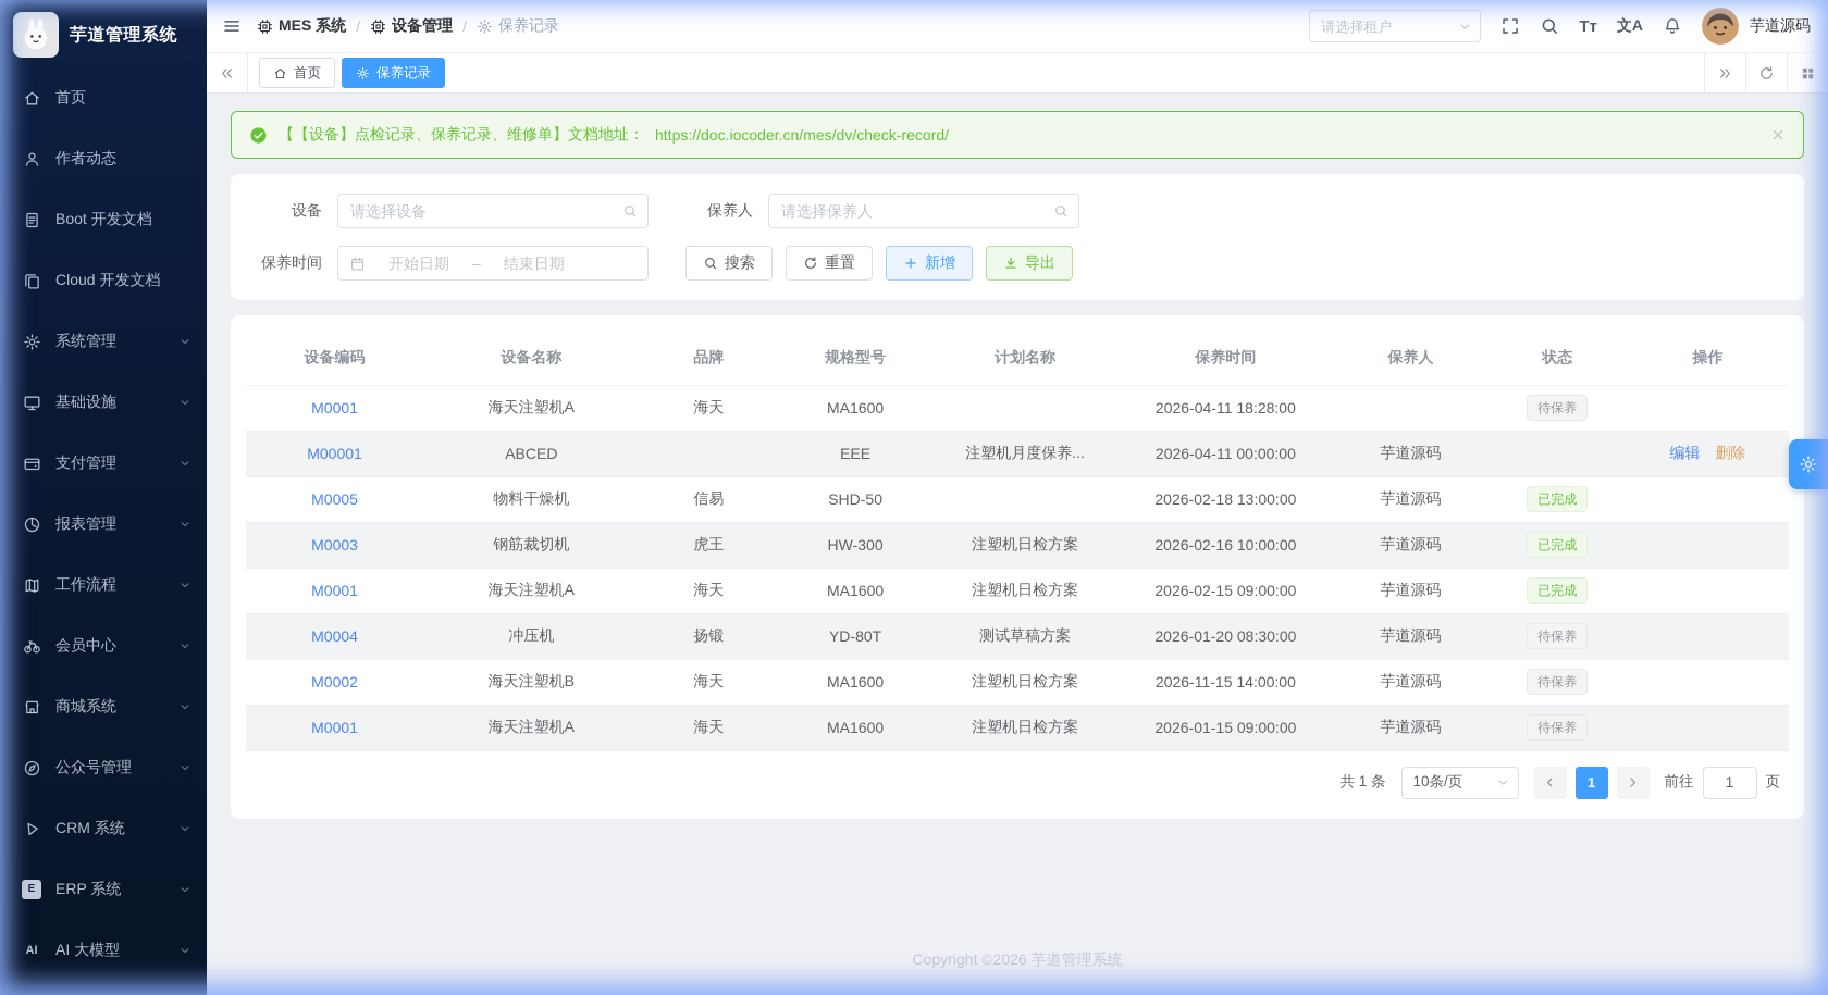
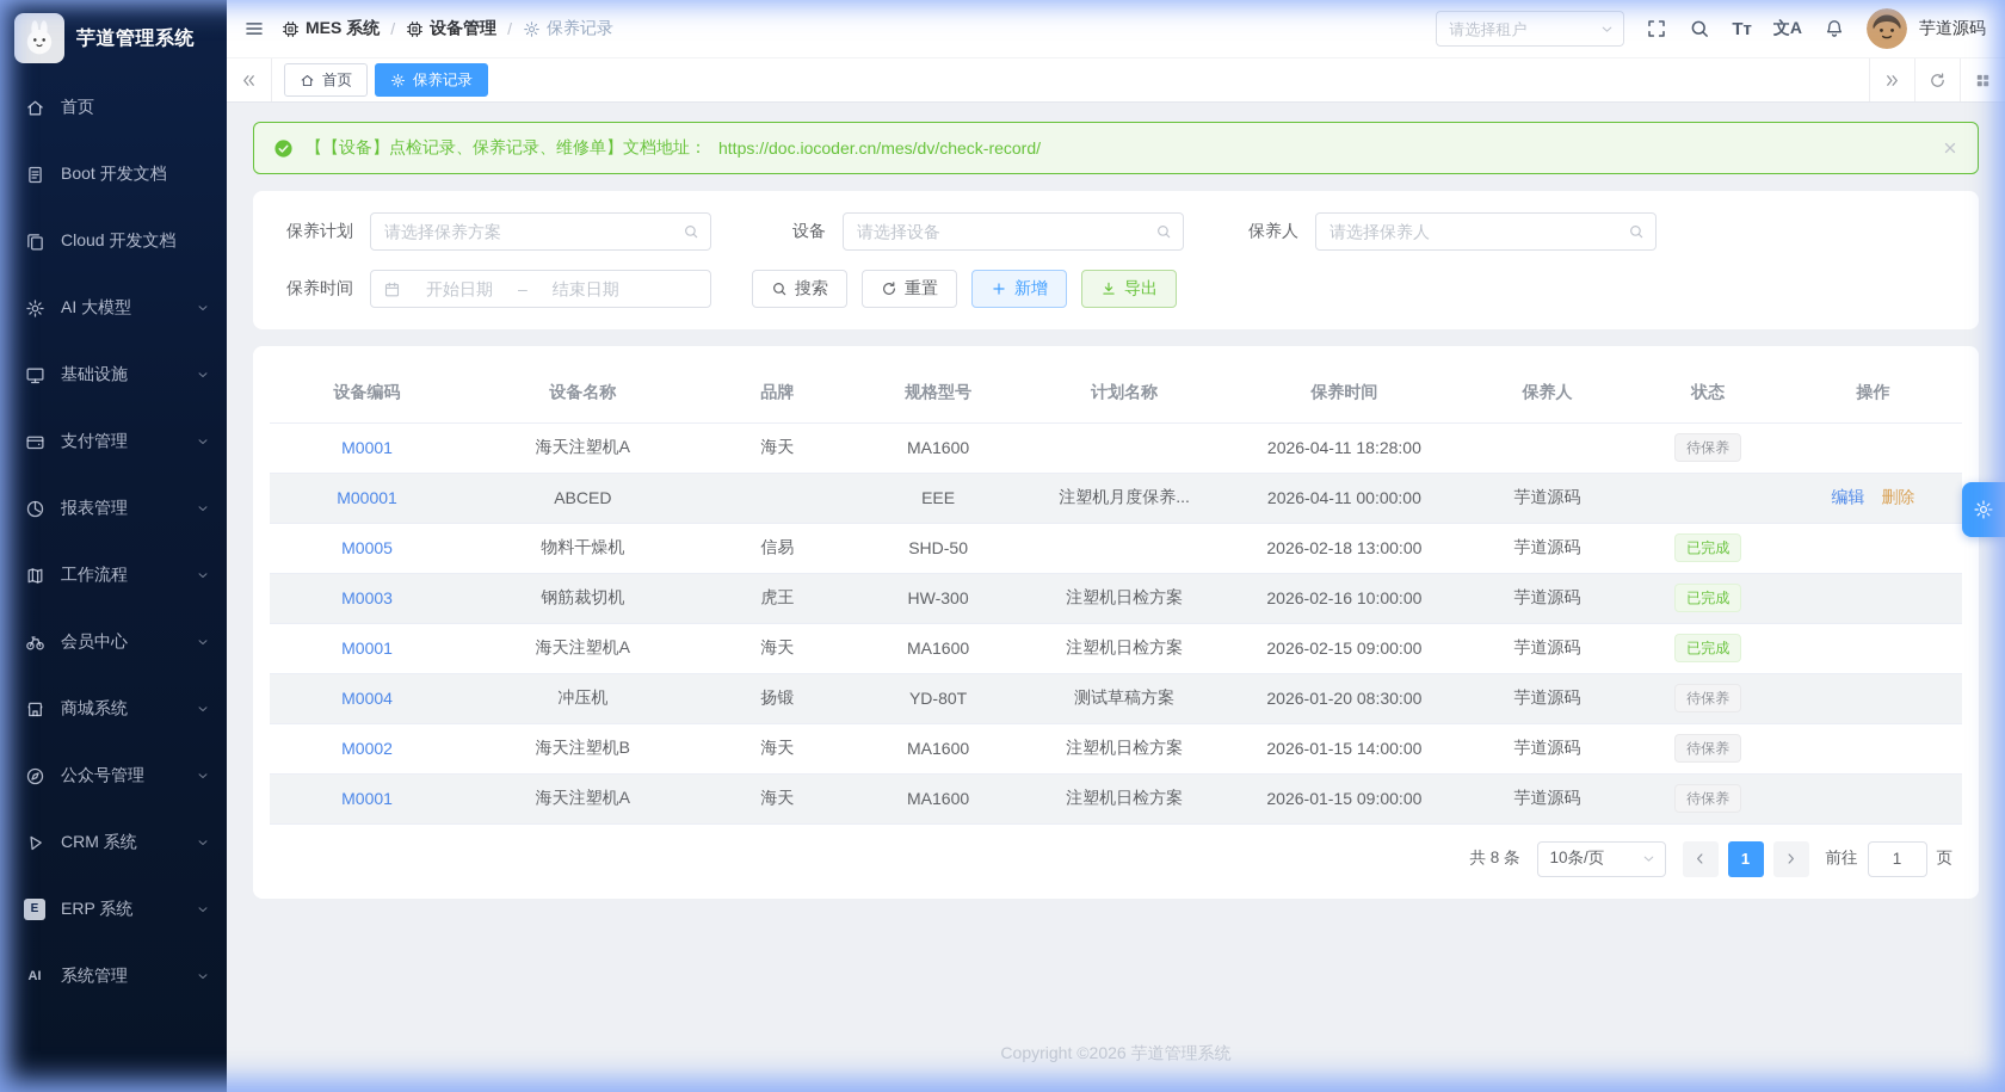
  芋道管理系统
  首页
- 作者动态
  Boot 开发文档
  Cloud 开发文档
- 系统管理
+ AI 大模型
  基础设施
  支付管理
  报表管理
  工作流程
  会员中心
  商城系统
  公众号管理
  CRM 系统
  E
  ERP 系统
  AI
- AI 大模型
+ 系统管理
  MES 系统
  /
  设备管理
  /
  保养记录
  请选择租户
  Tᴛ
  文A
  芋道源码
  首页
  保养记录
  【【设备】点检记录、保养记录、维修单】文档地址：
  https://doc.iocoder.cn/mes/dv/check-record/
+ 保养计划
+ 请选择保养方案
  设备
  请选择设备
  保养人
  请选择保养人
  保养时间
  开始日期
  –
  结束日期
  搜索
  重置
  新增
  导出
  设备编码	设备名称	品牌	规格型号	计划名称	保养时间	保养人	状态	操作
  M0001	海天注塑机A	海天	MA1600		2026-04-11 18:28:00		待保养
  M00001	ABCED		EEE	注塑机月度保养...	2026-04-11 00:00:00	芋道源码		编辑 删除
  M0005	物料干燥机	信易	SHD-50		2026-02-18 13:00:00	芋道源码	已完成
  M0003	钢筋裁切机	虎王	HW-300	注塑机日检方案	2026-02-16 10:00:00	芋道源码	已完成
  M0001	海天注塑机A	海天	MA1600	注塑机日检方案	2026-02-15 09:00:00	芋道源码	已完成
  M0004	冲压机	扬锻	YD-80T	测试草稿方案	2026-01-20 08:30:00	芋道源码	待保养
- M0002	海天注塑机B	海天	MA1600	注塑机日检方案	2026-11-15 14:00:00	芋道源码	待保养
+ M0002	海天注塑机B	海天	MA1600	注塑机日检方案	2026-01-15 14:00:00	芋道源码	待保养
  M0001	海天注塑机A	海天	MA1600	注塑机日检方案	2026-01-15 09:00:00	芋道源码	待保养
- 共 1 条
+ 共 8 条
  10条/页
  1
  前往
  1
  页
  Copyright ©2026 芋道管理系统
